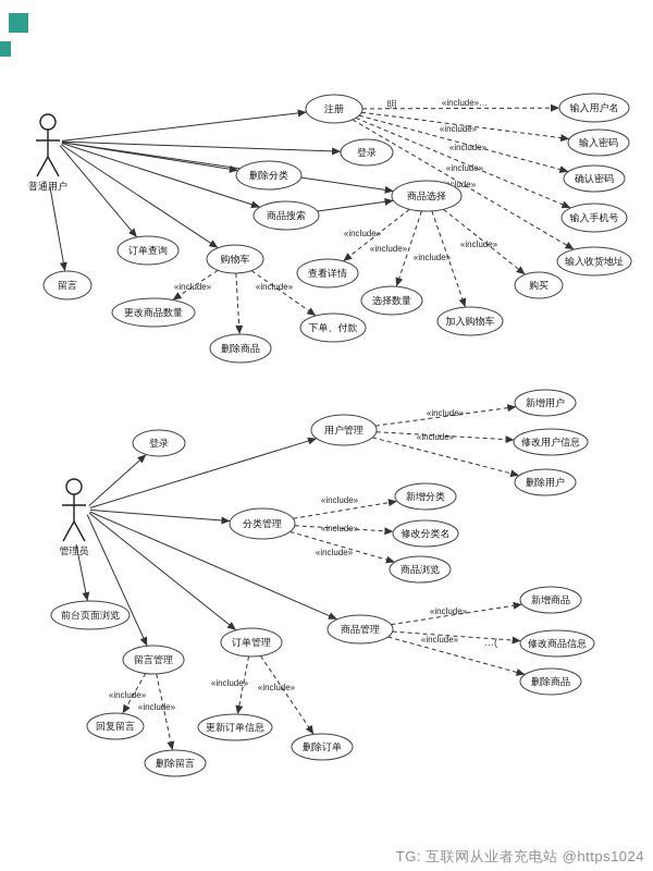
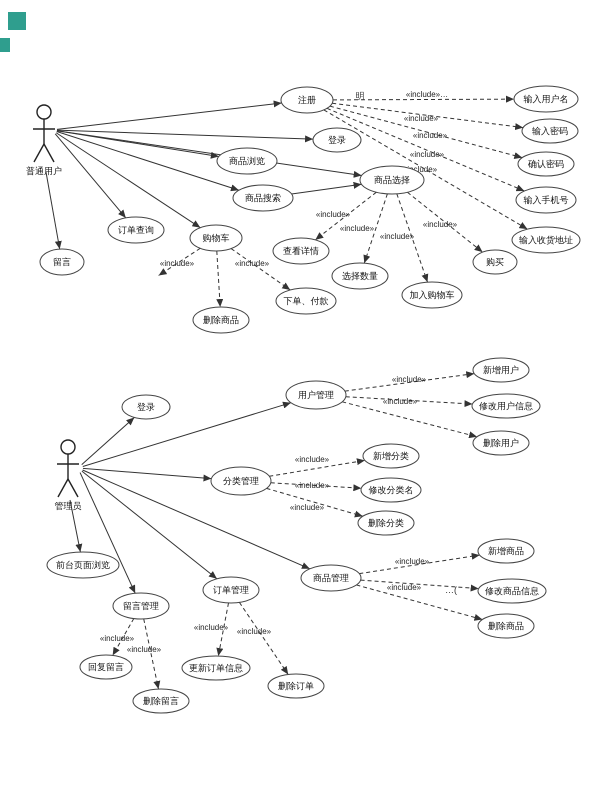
  «include»…
  «include»
  «include»
  «include»
  «include»
  «include»
  «include»
  «include»
  «include»
  «include»
  «include»
  «include»
  «include»
  «include»
  «include»
  «include»
  «include»
  «include»
  «include»
  «include»
  «include»
  注册
  登录
- 删除分类
+ 商品浏览
  商品搜索
  商品选择
  订单查询
  购物车
  留言
- 更改商品数量
  删除商品
  查看详情
  选择数量
  下单、付款
  加入购物车
  购买
  输入用户名
  输入密码
  确认密码
  输入手机号
  输入收货地址
  登录
  用户管理
  新增用户
  修改用户信息
  删除用户
  分类管理
  新增分类
  修改分类名
- 商品浏览
+ 删除分类
  前台页面浏览
  留言管理
  订单管理
  商品管理
  新增商品
  修改商品信息
  删除商品
  回复留言
  删除留言
  更新订单信息
  删除订单
  普通用户
  管理员
  明
  …(
- TG: 互联网从业者充电站 @https1024
